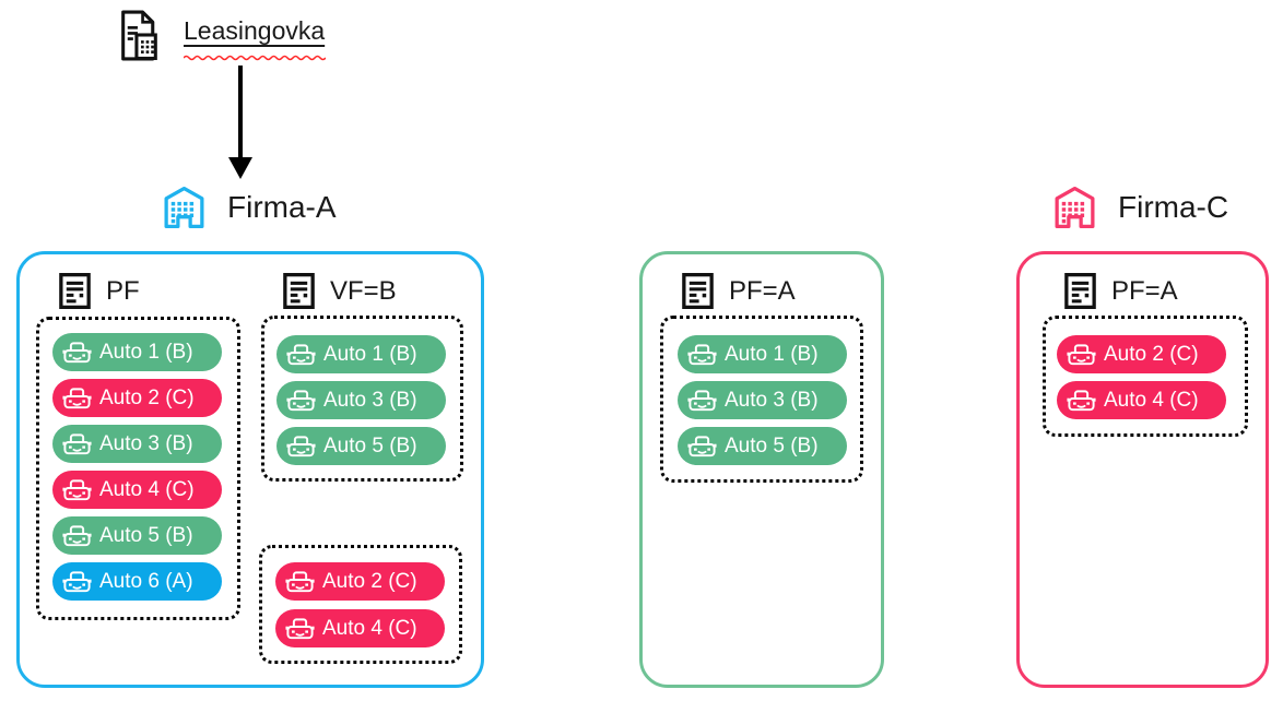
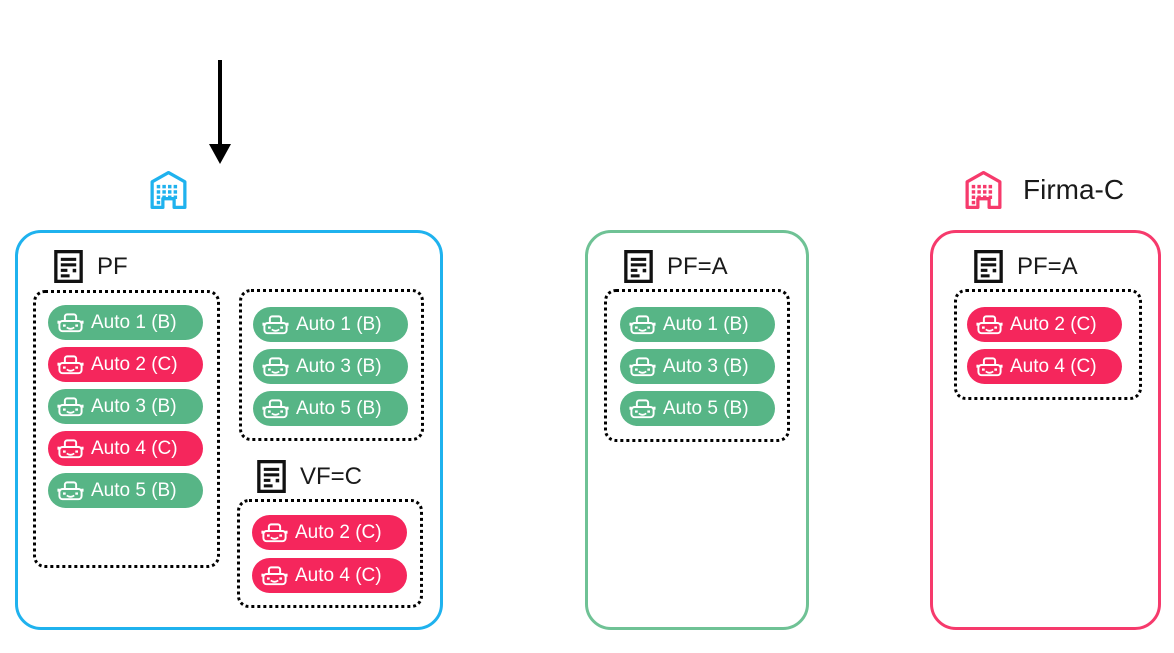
- Leasingovka
- Firma-A
  PF
  Auto 1 (B)
  Auto 2 (C)
  Auto 3 (B)
  Auto 4 (C)
  Auto 5 (B)
- Auto 6 (A)
- VF=B
  Auto 1 (B)
  Auto 3 (B)
  Auto 5 (B)
+ VF=C
  Auto 2 (C)
  Auto 4 (C)
  PF=A
  Auto 1 (B)
  Auto 3 (B)
  Auto 5 (B)
  Firma-C
  PF=A
  Auto 2 (C)
  Auto 4 (C)
